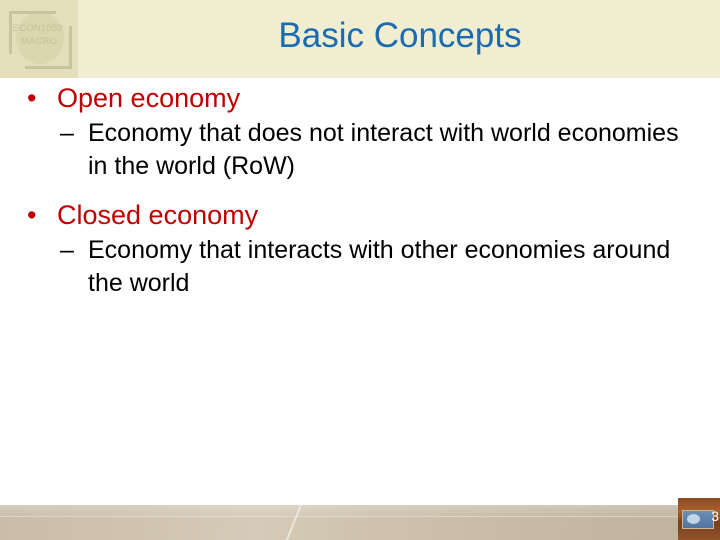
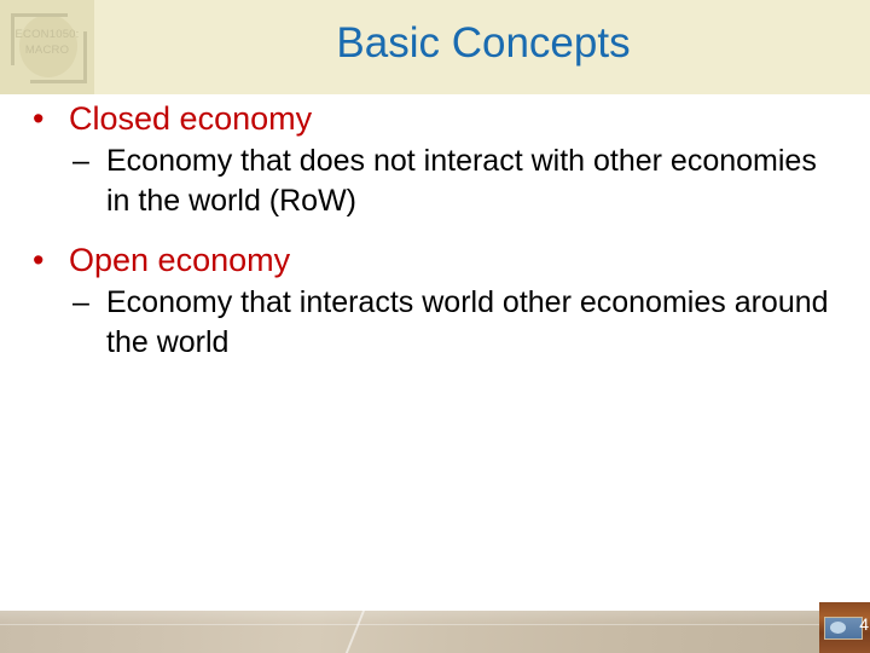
  ECON1050:
  Basic Concepts
  •
- Open economy
+ Closed economy
  –
- Economy that does not interact with world economies in the world (RoW)
+ Economy that does not interact with other economies in the world (RoW)
  •
- Closed economy
+ Open economy
  –
- Economy that interacts with other economies around the world
+ Economy that interacts world other economies around the world
- 3
+ 4
